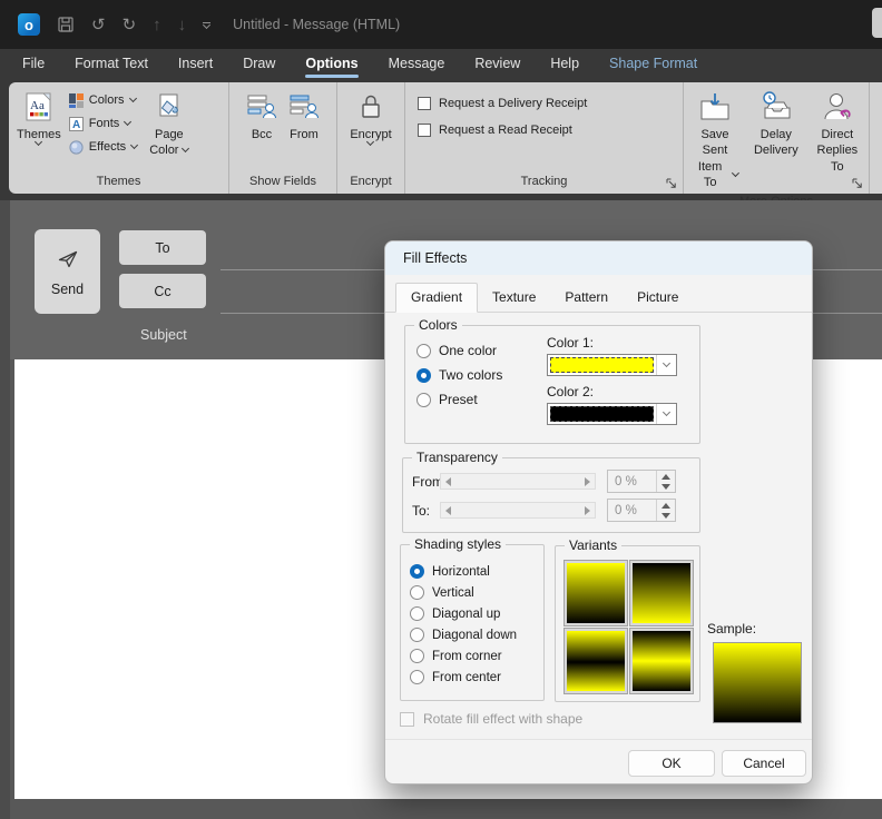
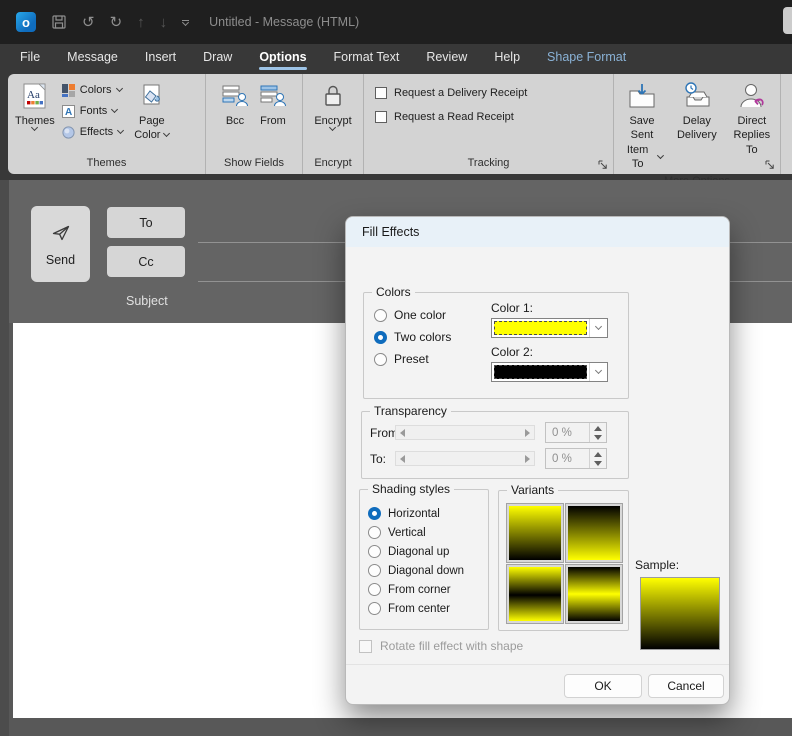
  o
  ↺
  ↻
  ↑
  ↓
  Untitled - Message (HTML)
  File
- Format Text
+ Message
  Insert
  Draw
  Options
- Message
+ Format Text
  Review
  Help
  Shape Format
  Aa
  Themes
  Colors
  A
  Fonts
  Effects
  Page
  Color
  Themes
  Bcc
  From
  Show Fields
  Encrypt
  Encrypt
  Request a Delivery Receipt
  Request a Read Receipt
  Tracking
  Save Sent
  Item To
  Delay
  Delivery
  Direct
  Replies To
  Send
  To
  Cc
  Subject
  Fill Effects
- Gradient
- Texture
- Pattern
- Picture
  Colors
  One color
  Two colors
  Preset
  Color 1:
  Color 2:
  Transparency
  From
  0 %
  To:
  0 %
  Shading styles
  Horizontal
  Vertical
  Diagonal up
  Diagonal down
  From corner
  From center
  Variants
  Sample:
  Rotate fill effect with shape
  OK
  Cancel
